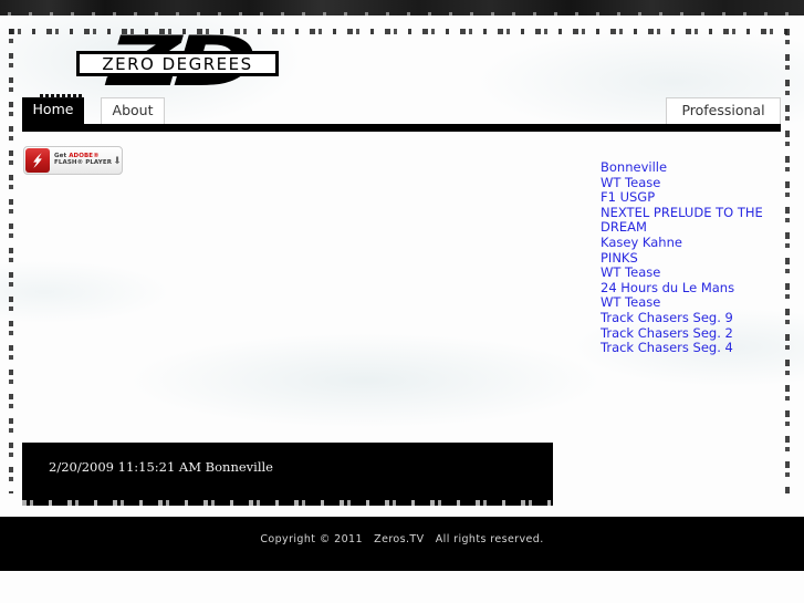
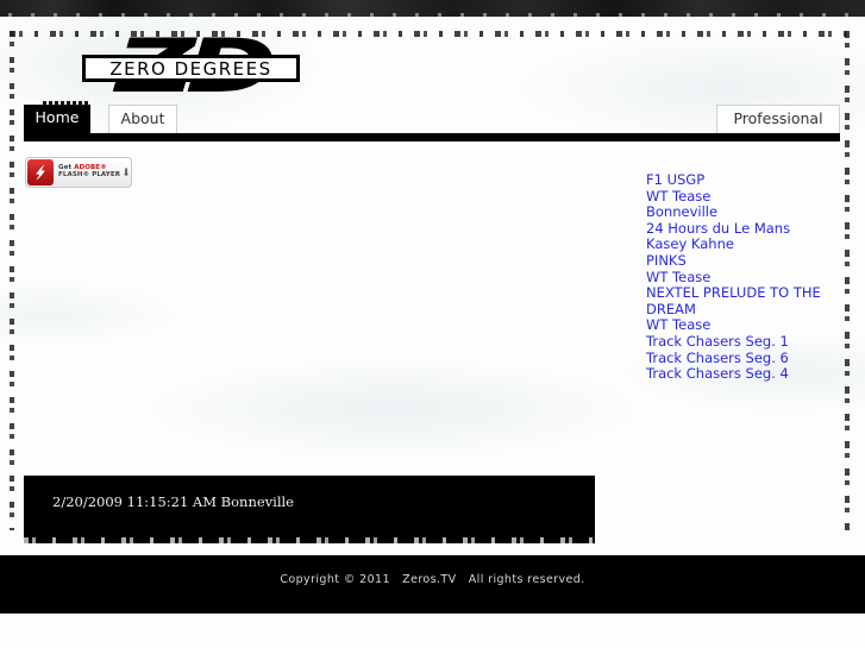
  ZERO DEGREES
  Home
  About
  Professional
  ⬇
- Bonneville
+ F1 USGP
  WT Tease
- F1 USGP
+ Bonneville
- NEXTEL PRELUDE TO THE DREAM
+ 24 Hours du Le Mans
  Kasey Kahne
  PINKS
  WT Tease
- 24 Hours du Le Mans
+ NEXTEL PRELUDE TO THE DREAM
  WT Tease
- Track Chasers Seg. 9
+ Track Chasers Seg. 1
- Track Chasers Seg. 2
+ Track Chasers Seg. 6
  Track Chasers Seg. 4
  2/20/2009 11:15:21 AM Bonneville
  Copyright © 2011 Zeros.TV All rights reserved.
